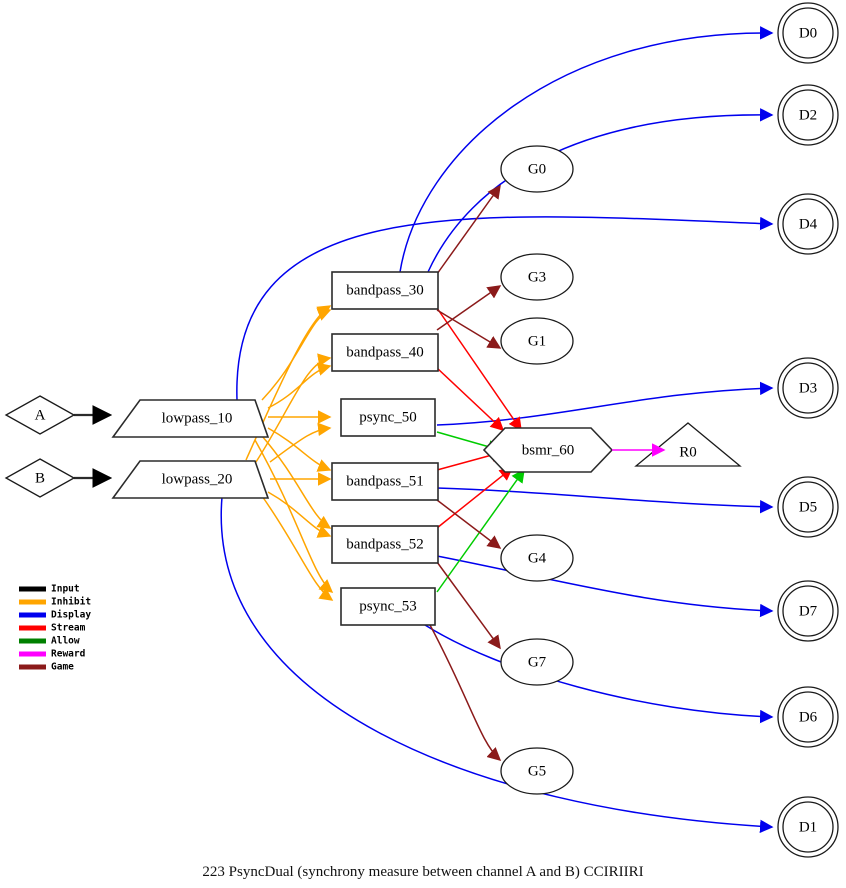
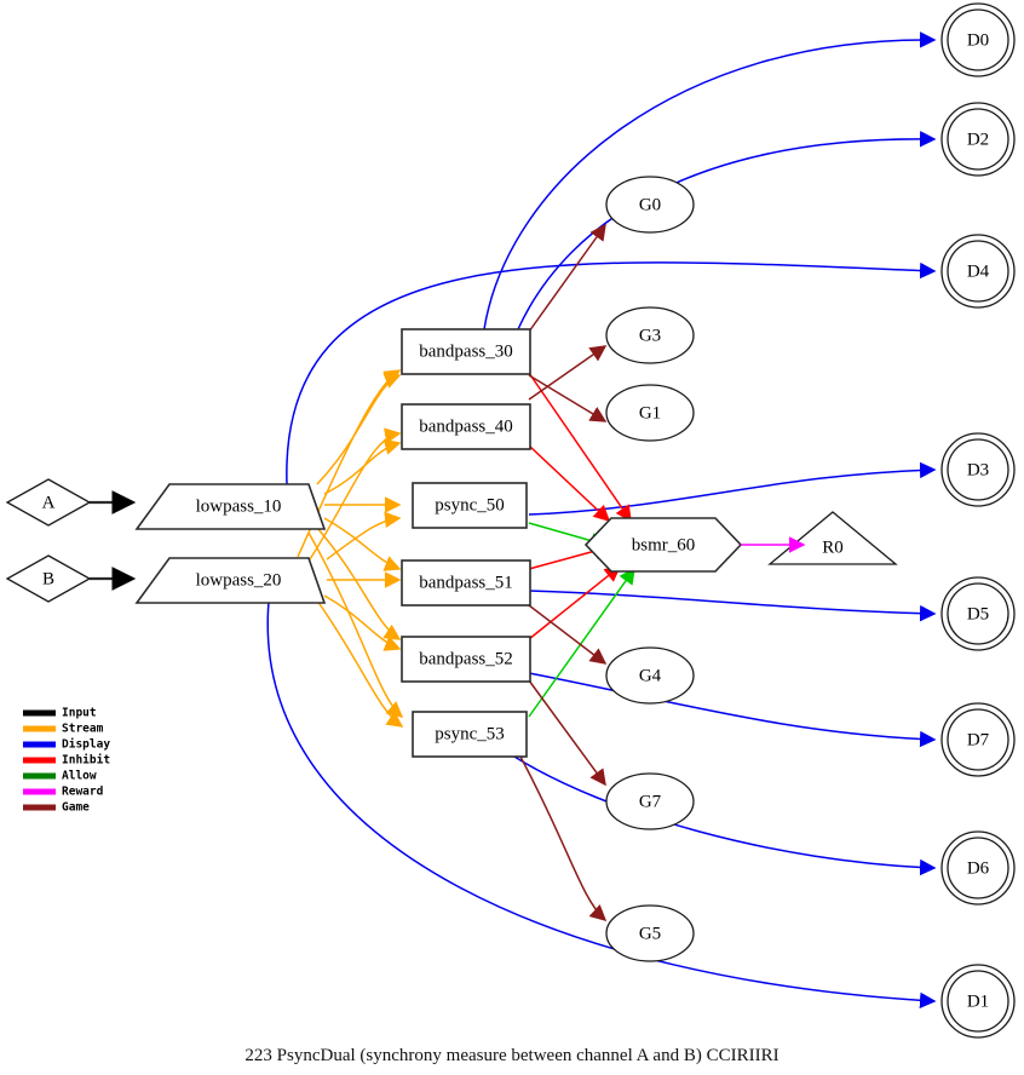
  A
  B
  lowpass_10
  lowpass_20
  bandpass_30
  bandpass_40
  psync_50
  bandpass_51
  bandpass_52
  psync_53
  bsmr_60
  R0
  G0
  G3
  G1
  G4
  G7
  G5
  D0
  D2
  D4
  D3
  D5
  D7
  D6
  D1
  Input
- Inhibit
+ Stream
  Display
- Stream
+ Inhibit
  Allow
  Reward
  Game
  223 PsyncDual (synchrony measure between channel A and B) CCIRIIRI
